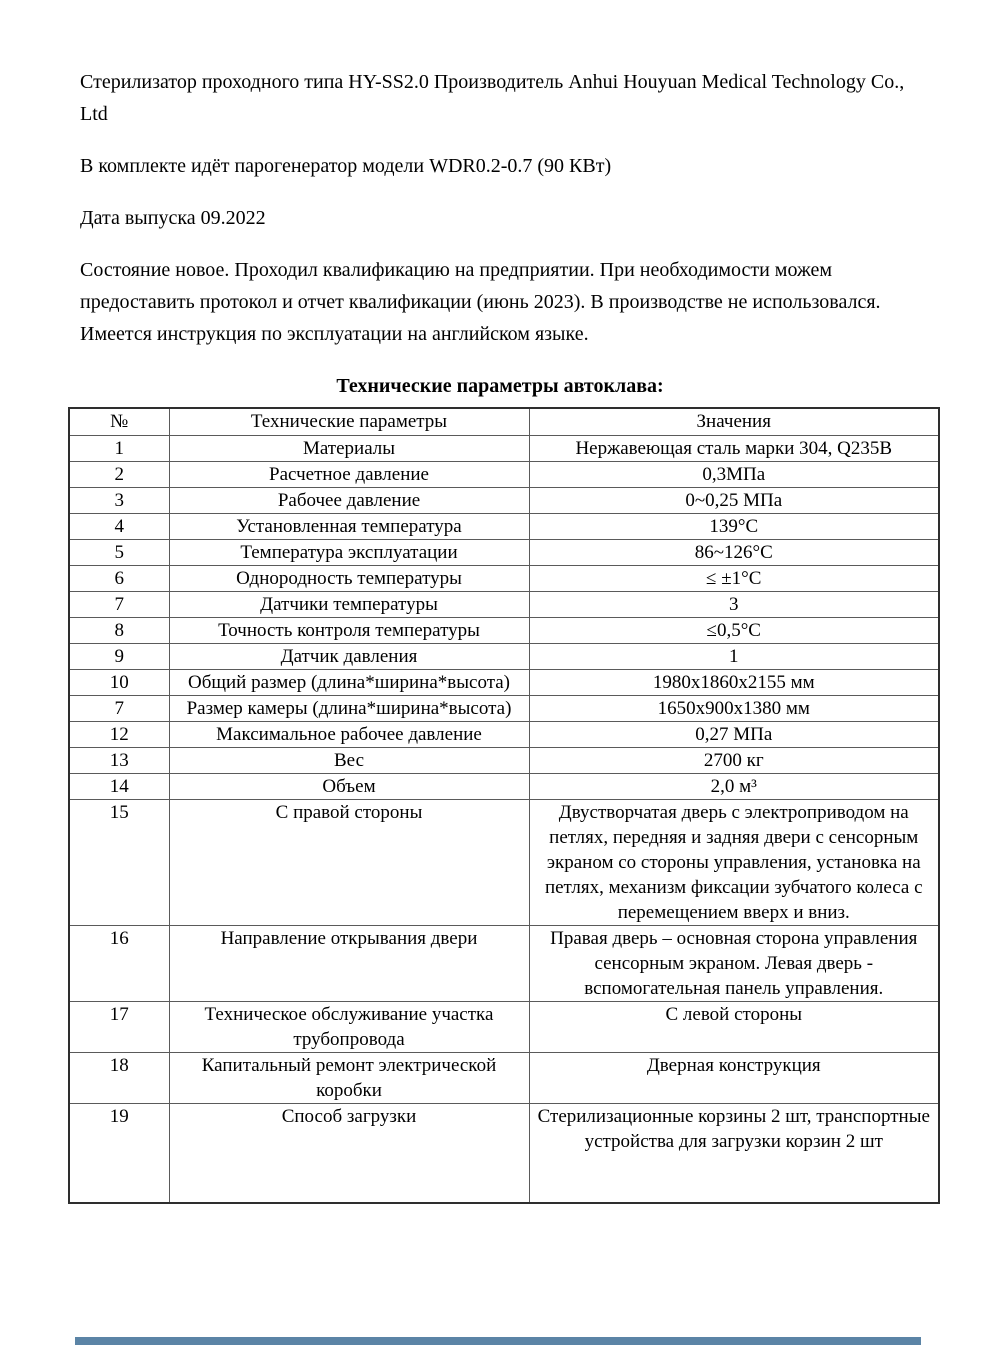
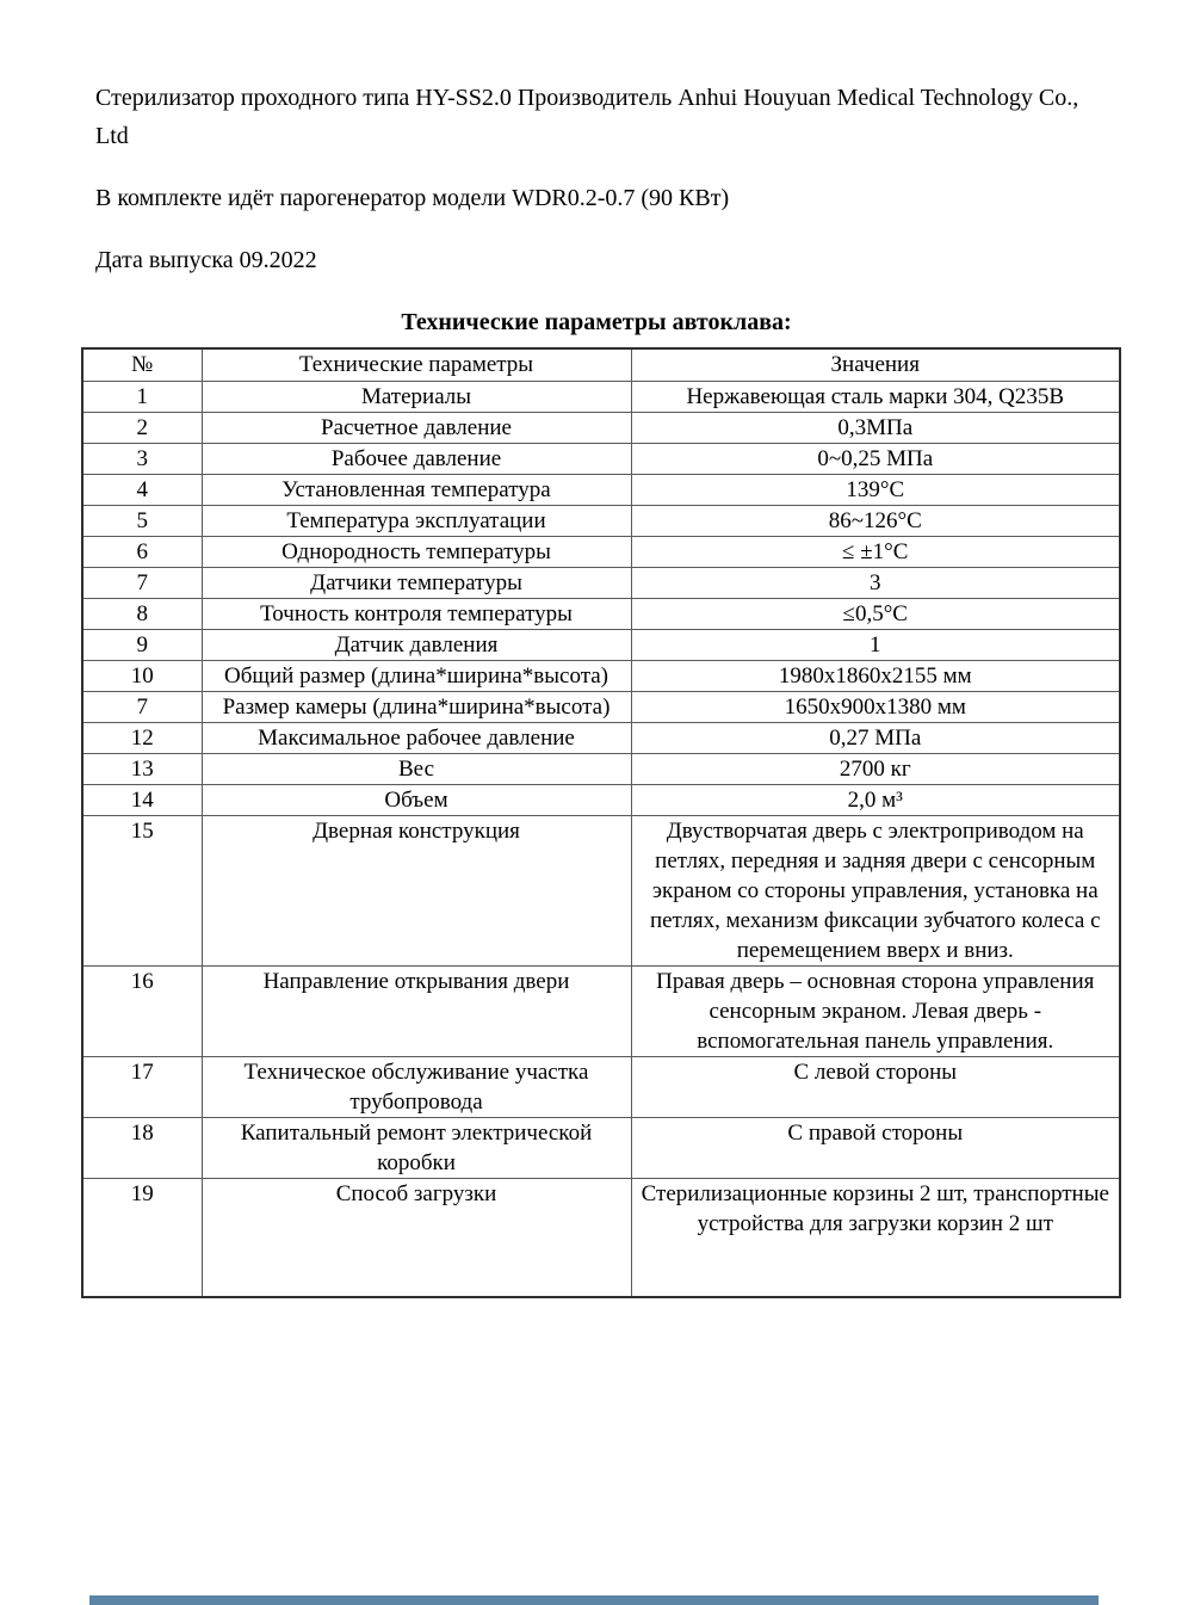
  Стерилизатор проходного типа HY-SS2.0 Производитель Anhui Houyuan Medical Technology Co., Ltd
  В комплекте идёт парогенератор модели WDR0.2-0.7 (90 КВт)
  Дата выпуска 09.2022
- Состояние новое. Проходил квалификацию на предприятии. При необходимости можем предоставить протокол и отчет квалификации (июнь 2023). В производстве не использовался. Имеется инструкция по эксплуатации на английском языке.
  Технические параметры автоклава:
  №	Технические параметры	Значения
  1	Материалы	Нержавеющая сталь марки 304, Q235B
  2	Расчетное давление	0,3МПа
  3	Рабочее давление	0~0,25 МПа
  4	Установленная температура	139°C
  5	Температура эксплуатации	86~126°C
  6	Однородность температуры	≤ ±1°C
  7	Датчики температуры	3
  8	Точность контроля температуры	≤0,5°C
  9	Датчик давления	1
  10	Общий размер (длина*ширина*высота)	1980х1860х2155 мм
  7	Размер камеры (длина*ширина*высота)	1650х900х1380 мм
  12	Максимальное рабочее давление	0,27 МПа
  13	Вес	2700 кг
  14	Объем	2,0 м³
- 15	С правой стороны	Двустворчатая дверь с электроприводом на петлях, передняя и задняя двери с сенсорным экраном со стороны управления, установка на петлях, механизм фиксации зубчатого колеса с перемещением вверх и вниз.
+ 15	Дверная конструкция	Двустворчатая дверь с электроприводом на петлях, передняя и задняя двери с сенсорным экраном со стороны управления, установка на петлях, механизм фиксации зубчатого колеса с перемещением вверх и вниз.
  16	Направление открывания двери	Правая дверь – основная сторона управления сенсорным экраном. Левая дверь - вспомогательная панель управления.
  17	Техническое обслуживание участка трубопровода	С левой стороны
- 18	Капитальный ремонт электрической коробки	Дверная конструкция
+ 18	Капитальный ремонт электрической коробки	С правой стороны
  19	Способ загрузки	Стерилизационные корзины 2 шт, транспортные устройства для загрузки корзин 2 шт
